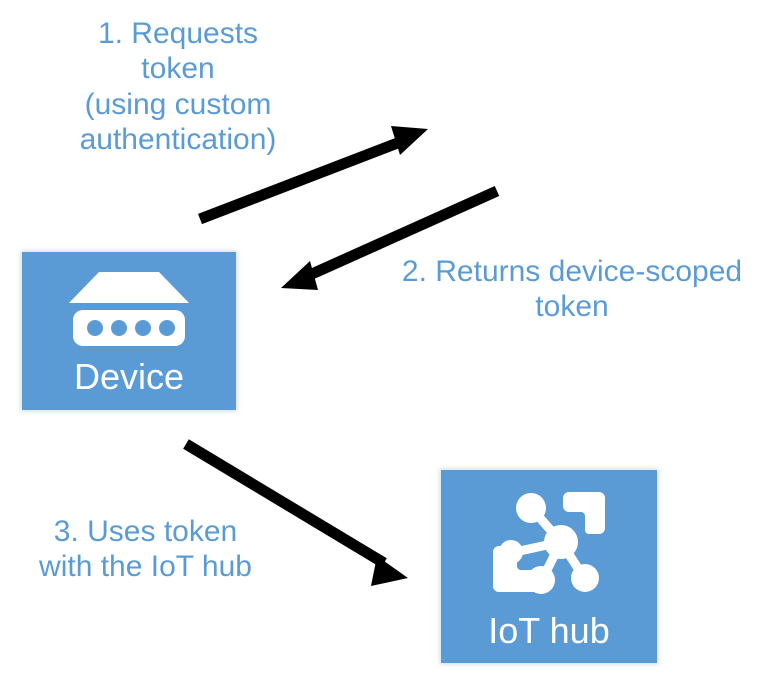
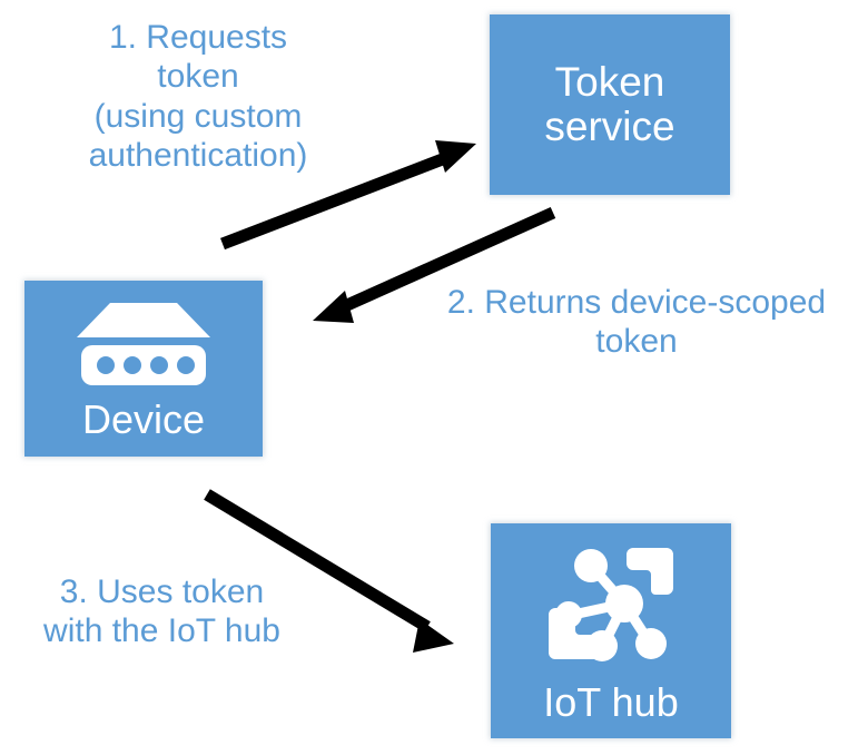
+ Token
+ service
  Device
  IoT hub
  1. Requests
  token
  (using custom
  authentication)
  2. Returns device-scoped
  token
  3. Uses token
  with the IoT hub
